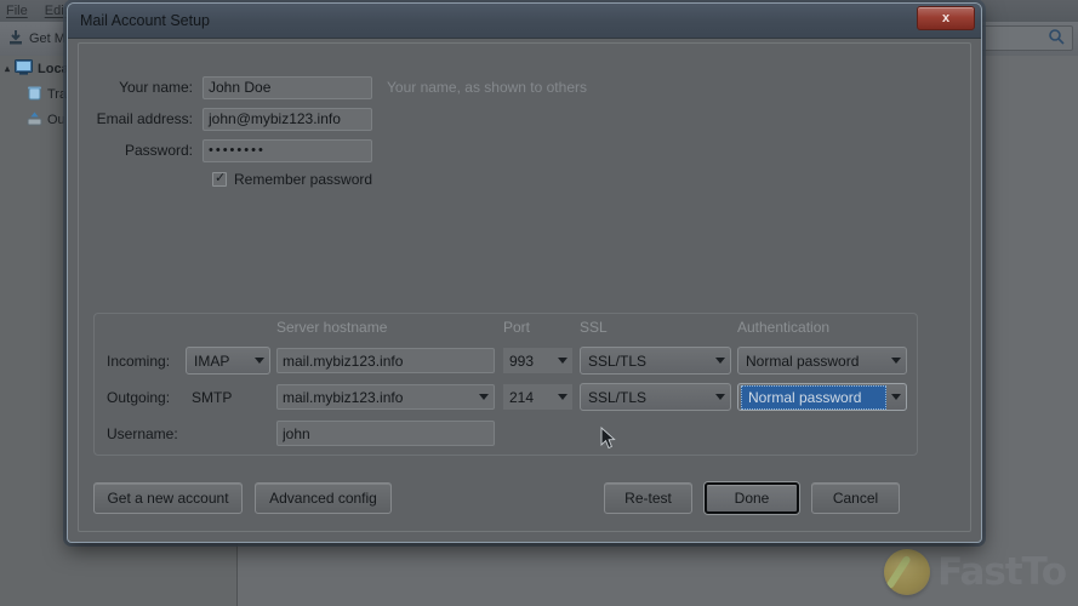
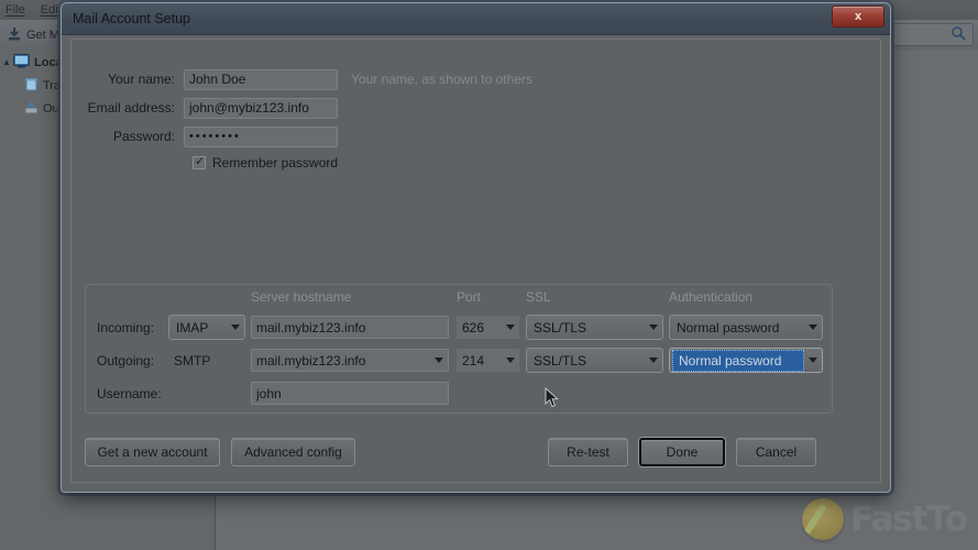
  File
  Edi
  Get M
  ▴
  Loca
  Tra
  Ou
  FastTo
  Mail Account Setup
  x
  Your name:
  John Doe
  Your name, as shown to others
  Email address:
  john@mybiz123.info
  Password:
  ••••••••
  Remember password
  Server hostname
  Port
  SSL
  Authentication
  Incoming:
  IMAP
  mail.mybiz123.info
- 993
+ 626
  SSL/TLS
  Normal password
  Outgoing:
  SMTP
  mail.mybiz123.info
  214
  SSL/TLS
  Normal password
  Username:
  john
  Get a new account
  Advanced config
  Re-test
  Done
  Cancel
